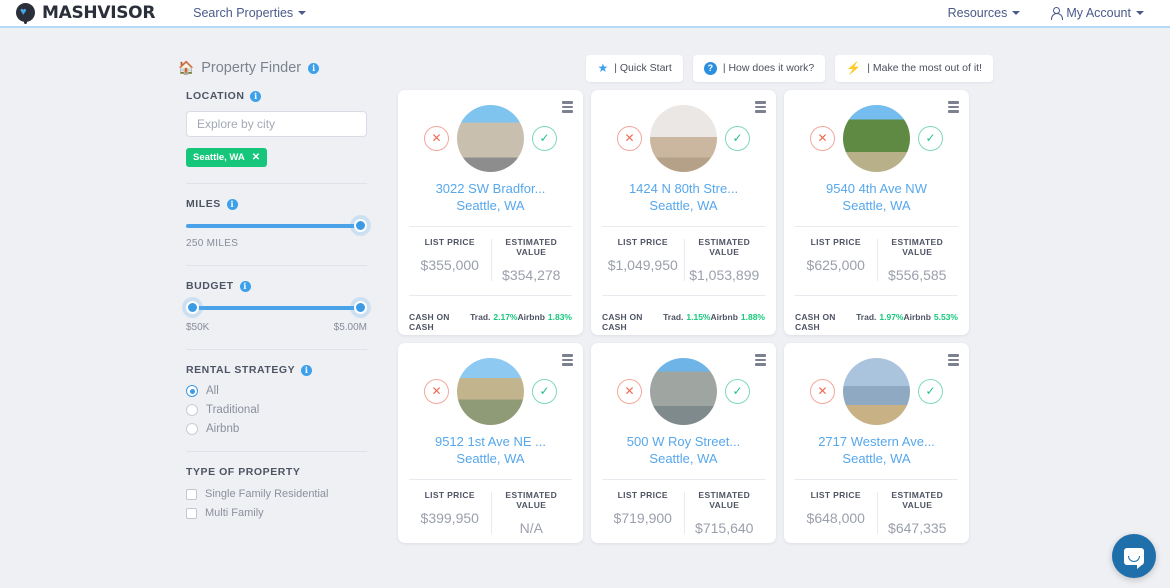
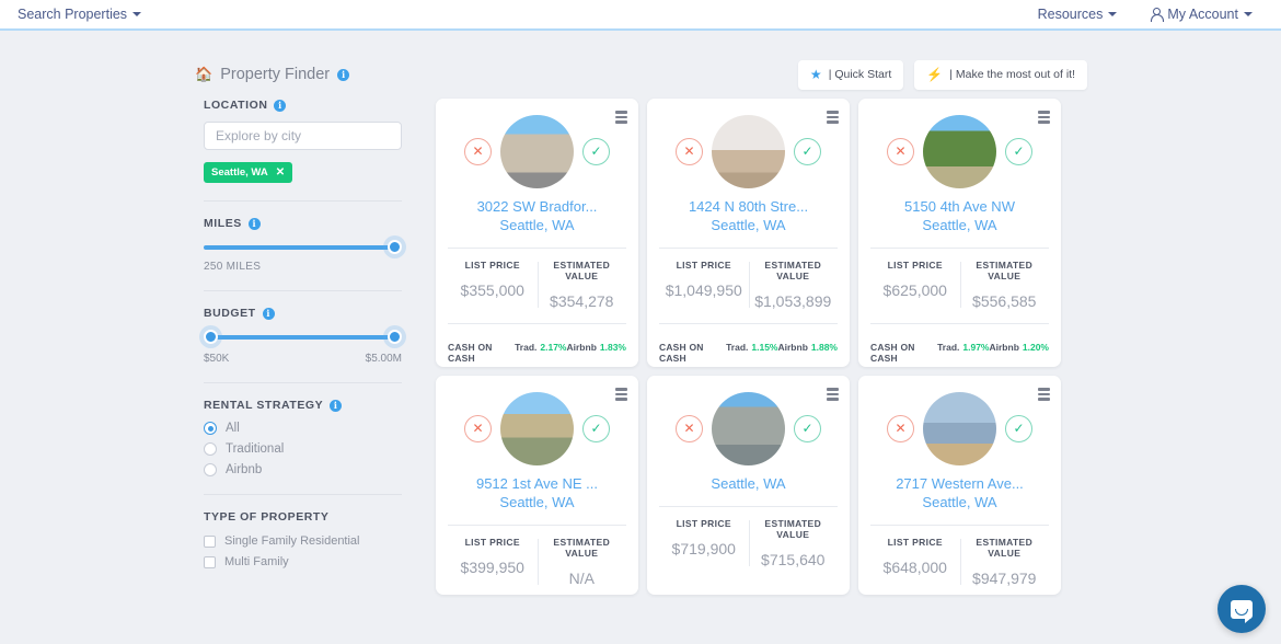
- ♥
- MASHVISOR
  Search Properties
  Resources
  My Account
  🏠
  Property Finder
  i
  ★
  | Quick Start
- ?
- | How does it work?
  ⚡
  | Make the most out of it!
  LOCATION
  i
  Explore by city
  Seattle, WA
  ✕
  MILES
  i
  250 MILES
  BUDGET
  i
  $50K
  $5.00M
  RENTAL STRATEGY
  i
  All
  Traditional
  Airbnb
  TYPE OF PROPERTY
  Single Family Residential
  Multi Family
  ✕
  ✓
  3022 SW Bradfor...
  Seattle, WA
  LIST PRICE
  $355,000
  ESTIMATED VALUE
  $354,278
  CASH ON CASH
  Trad. 2.17%
  Airbnb 1.83%
  ✕
  ✓
  1424 N 80th Stre...
  Seattle, WA
  LIST PRICE
  $1,049,950
  ESTIMATED VALUE
  $1,053,899
  CASH ON CASH
  Trad. 1.15%
  Airbnb 1.88%
  ✕
  ✓
- 9540 4th Ave NW
+ 5150 4th Ave NW
  Seattle, WA
  LIST PRICE
  $625,000
  ESTIMATED VALUE
  $556,585
  CASH ON CASH
  Trad. 1.97%
- Airbnb 5.53%
+ Airbnb 1.20%
  ✕
  ✓
  9512 1st Ave NE ...
  Seattle, WA
  LIST PRICE
  $399,950
  ESTIMATED VALUE
  N/A
  ✕
  ✓
- 500 W Roy Street...
  Seattle, WA
  LIST PRICE
  $719,900
  ESTIMATED VALUE
  $715,640
  ✕
  ✓
  2717 Western Ave...
  Seattle, WA
  LIST PRICE
  $648,000
  ESTIMATED VALUE
- $647,335
+ $947,979
